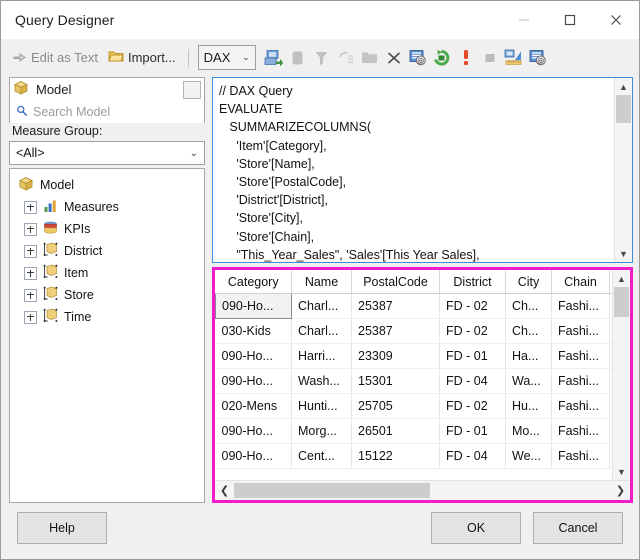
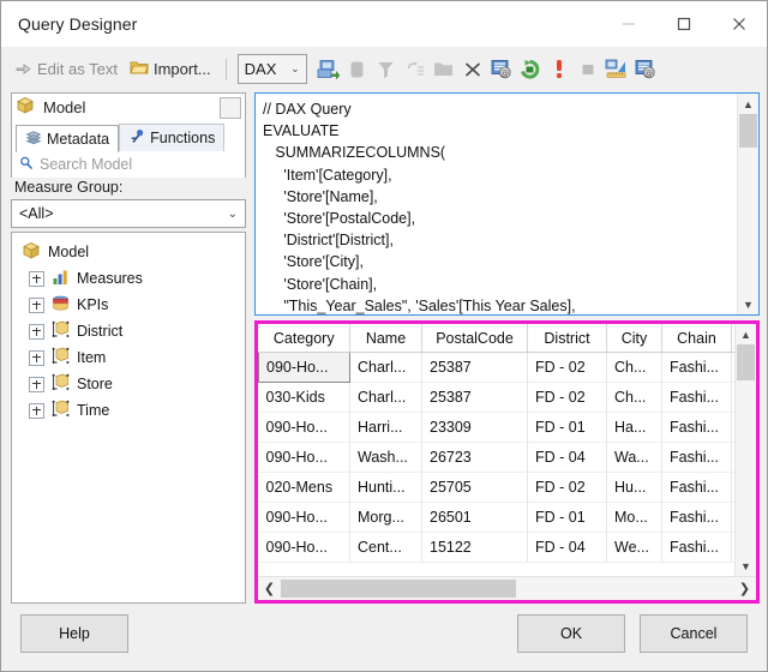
  Query Designer
  Edit as Text
  Import...
  DAX
  ⌄
  @
  @
  Model
+ Metadata
+ Functions
  Search Model
  Measure Group:
  <All>
  ⌄
  Model
  Measures
  KPIs
  District
  Item
  Store
  Time
  // DAX Query
  EVALUATE
  SUMMARIZECOLUMNS(
  'Item'[Category],
  'Store'[Name],
  'Store'[PostalCode],
  'District'[District],
  'Store'[City],
  'Store'[Chain],
  "This_Year_Sales", 'Sales'[This Year Sales],
  ▲
  ▼
  Category	Name	PostalCode	District	City	Chain
  090-Ho...	Charl...	25387	FD - 02	Ch...	Fashi...
  030-Kids	Charl...	25387	FD - 02	Ch...	Fashi...
  090-Ho...	Harri...	23309	FD - 01	Ha...	Fashi...
- 090-Ho...	Wash...	15301	FD - 04	Wa...	Fashi...
+ 090-Ho...	Wash...	26723	FD - 04	Wa...	Fashi...
  020-Mens	Hunti...	25705	FD - 02	Hu...	Fashi...
  090-Ho...	Morg...	26501	FD - 01	Mo...	Fashi...
  090-Ho...	Cent...	15122	FD - 04	We...	Fashi...
  ▲
  ▼
  ❮
  ❯
  Help
  OK
  Cancel
